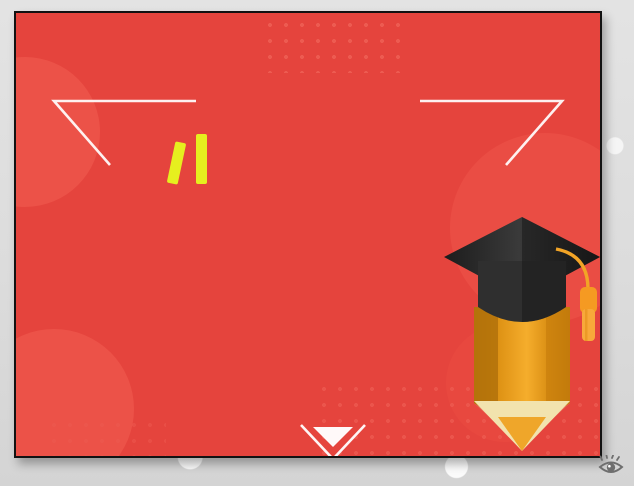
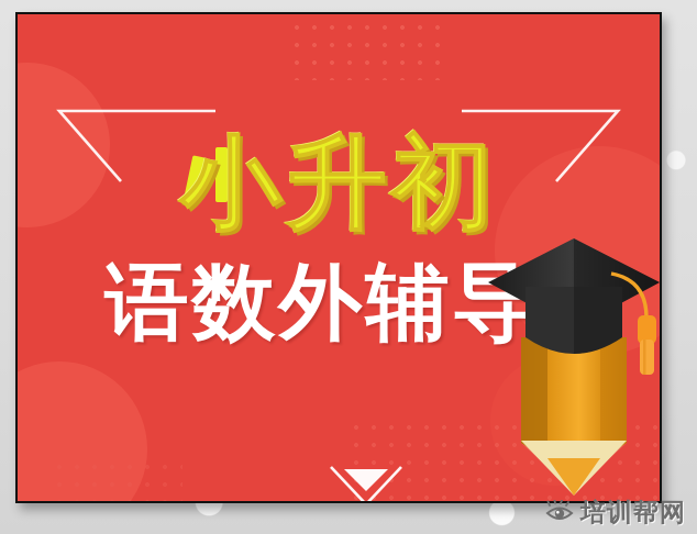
+ 小升初
+ 语数外辅导
+ 培训帮网
